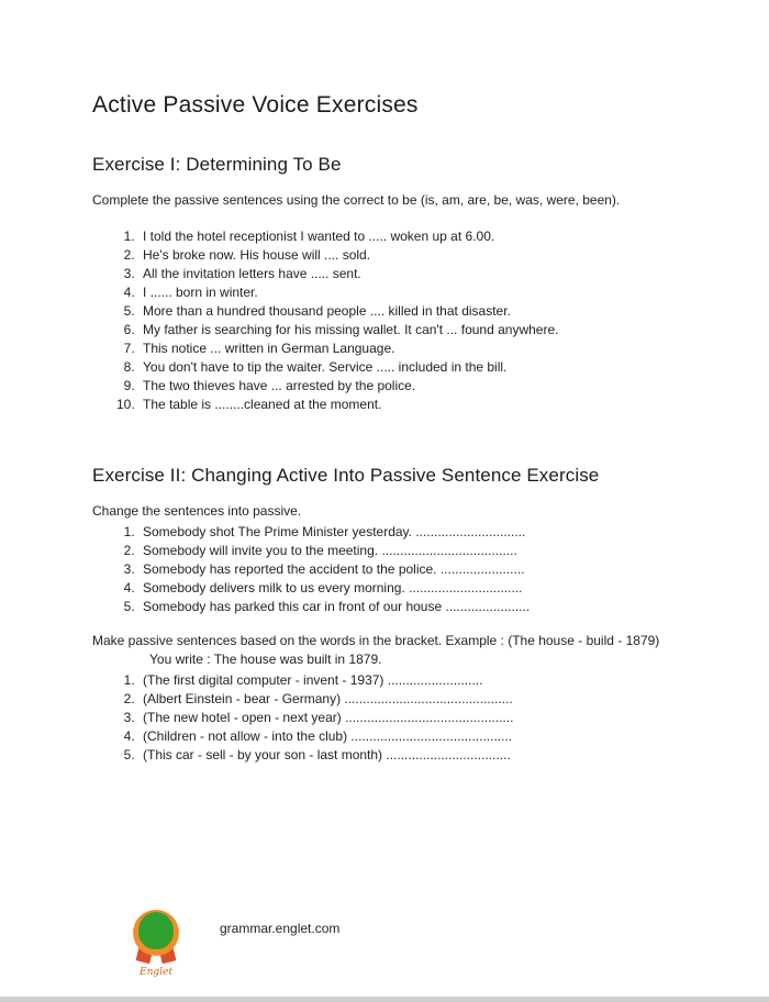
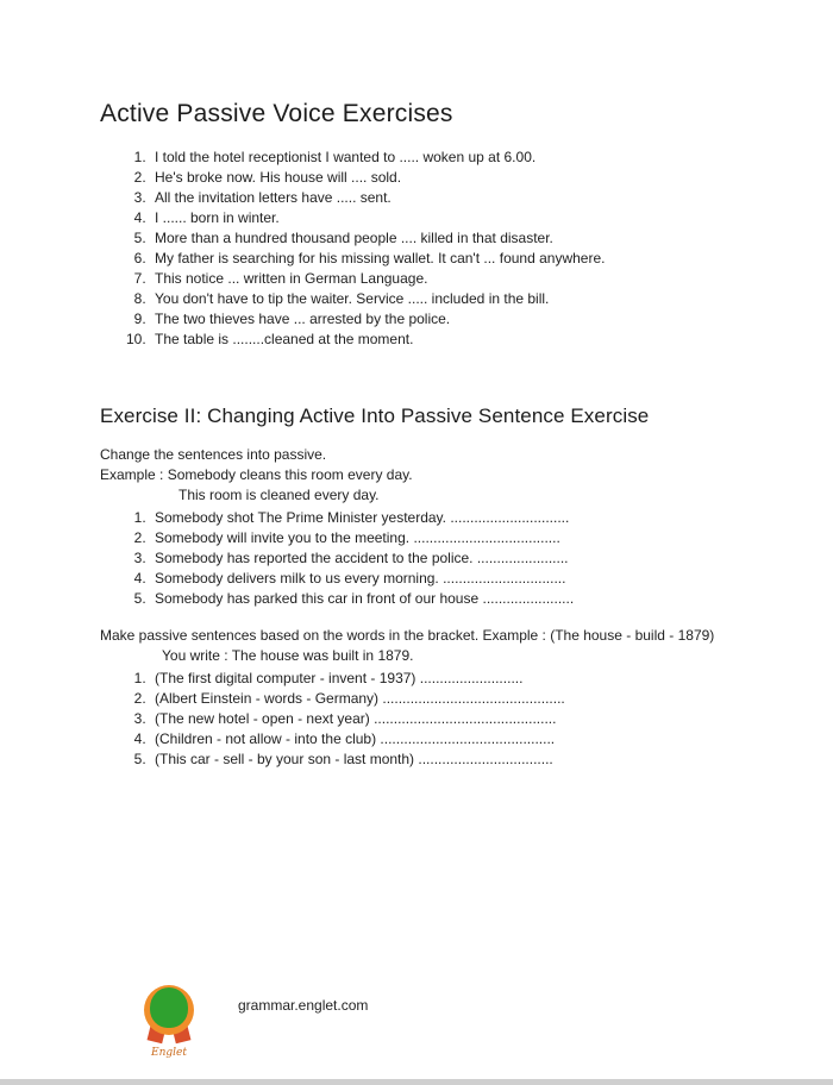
  Active Passive Voice Exercises
- Exercise I: Determining To Be
- Complete the passive sentences using the correct to be (is, am, are, be, was, were, been).
  I told the hotel receptionist I wanted to ..... woken up at 6.00.
  He's broke now. His house will .... sold.
  All the invitation letters have ..... sent.
  I ...... born in winter.
  More than a hundred thousand people .... killed in that disaster.
  My father is searching for his missing wallet. It can't ... found anywhere.
  This notice ... written in German Language.
  You don't have to tip the waiter. Service ..... included in the bill.
  The two thieves have ... arrested by the police.
  The table is ........cleaned at the moment.
  Exercise II: Changing Active Into Passive Sentence Exercise
  Change the sentences into passive.
+ Example : Somebody cleans this room every day.
+ This room is cleaned every day.
  Somebody shot The Prime Minister yesterday. ..............................
  Somebody will invite you to the meeting. .....................................
  Somebody has reported the accident to the police. .......................
  Somebody delivers milk to us every morning. ...............................
  Somebody has parked this car in front of our house .......................
  Make passive sentences based on the words in the bracket. Example : (The house - build - 1879)
  You write : The house was built in 1879.
  (The first digital computer - invent - 1937) ..........................
- (Albert Einstein - bear - Germany) ..............................................
+ (Albert Einstein - words - Germany) ..............................................
  (The new hotel - open - next year) ..............................................
  (Children - not allow - into the club) ............................................
  (This car - sell - by your son - last month) ..................................
  Englet
  grammar.englet.com
